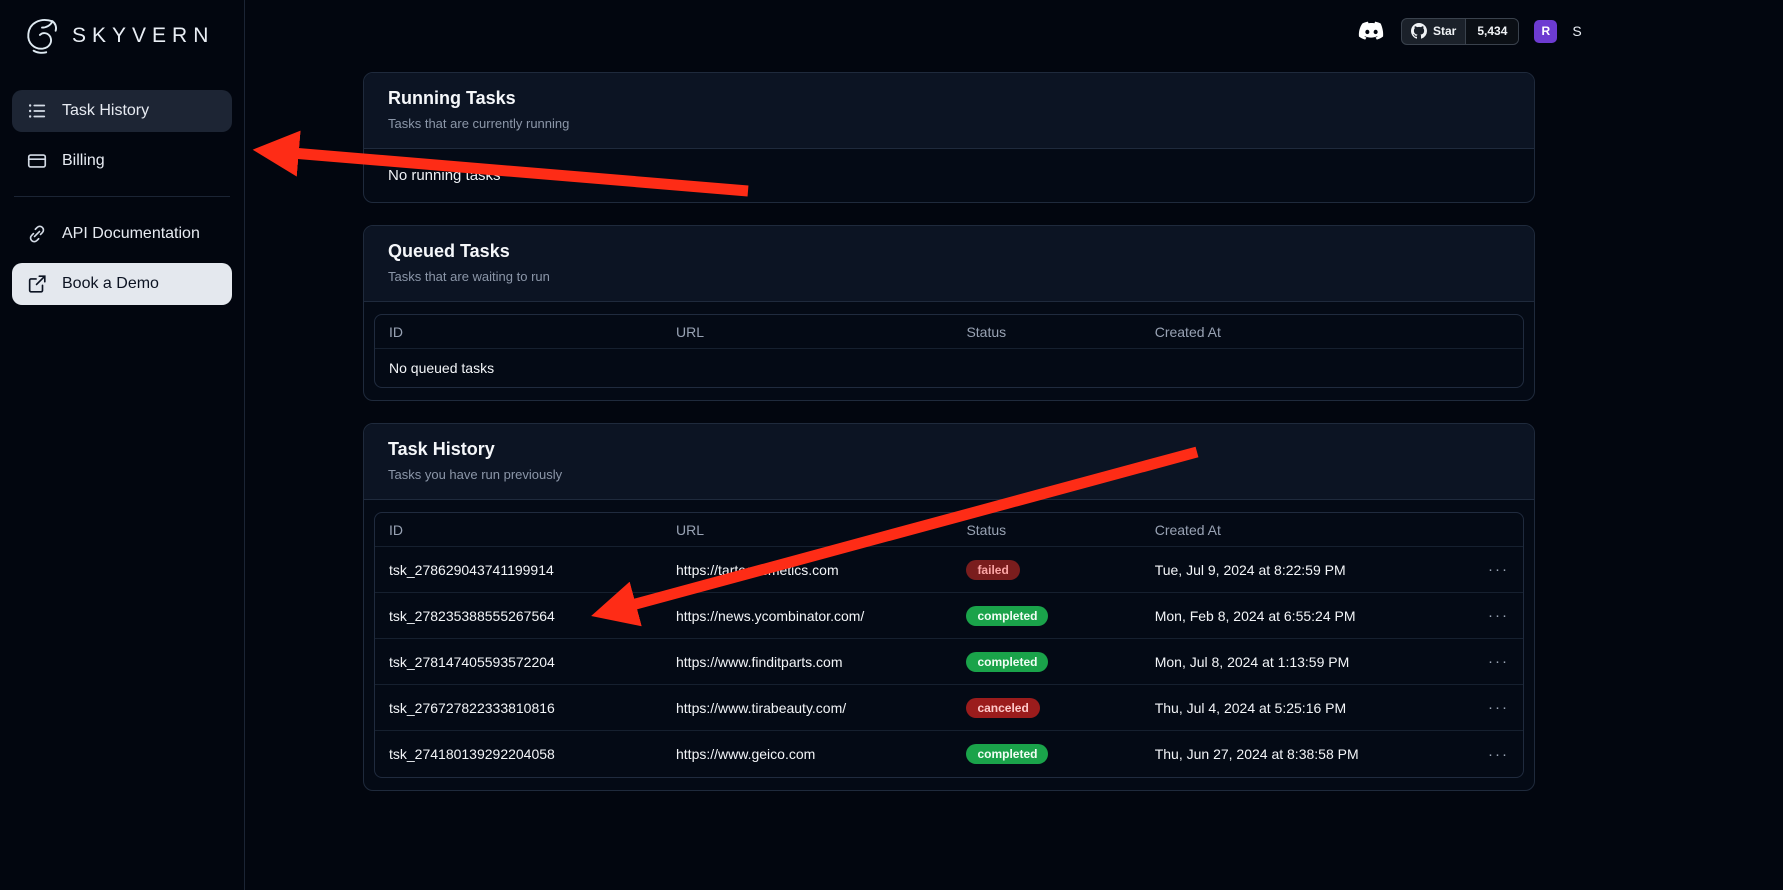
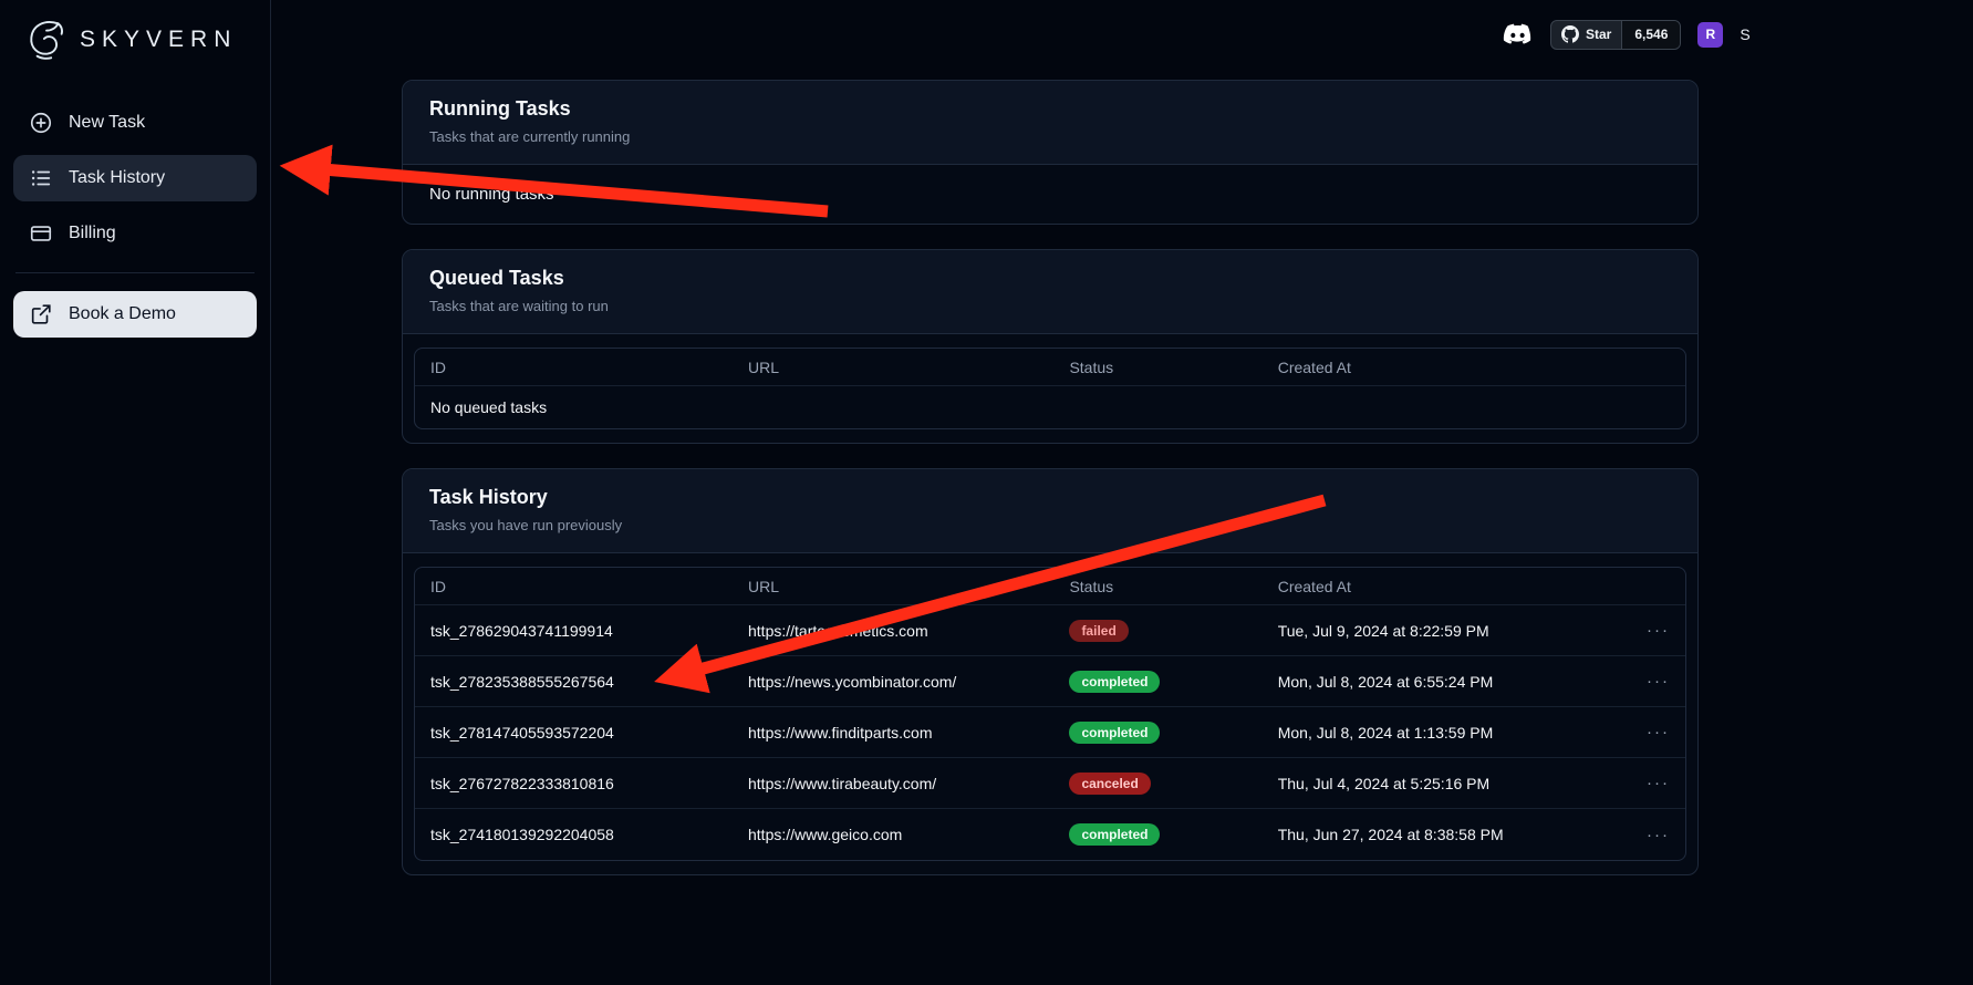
  SKYVERN
+ New Task
  Task History
  Billing
- API Documentation
  Book a Demo
  Star
- 5,434
+ 6,546
  R
  S
  Running Tasks
  Tasks that are currently running
  No running task
  Queued Tasks
  Tasks that are waiting to run
  ID
  URL
  Status
  Created At
  No queued tasks
  Task History
  Tasks you have run previously
  ID
  URL
  Status
  Created At
  tsk_278629043741199914
  https://tarttics.com
  failed
  Tue, Jul 9, 2024 at 8:22:59 PM
  ···
  tsk_278235388555267564
  https://news.ycombinator.com/
  completed
- Mon, Feb 8, 2024 at 6:55:24 PM
+ Mon, Jul 8, 2024 at 6:55:24 PM
  ···
  tsk_278147405593572204
  https://www.finditparts.com
  completed
  Mon, Jul 8, 2024 at 1:13:59 PM
  ···
  tsk_276727822333810816
  https://www.tirabeauty.com/
  canceled
  Thu, Jul 4, 2024 at 5:25:16 PM
  ···
  tsk_274180139292204058
  https://www.geico.com
  completed
  Thu, Jun 27, 2024 at 8:38:58 PM
  ···
